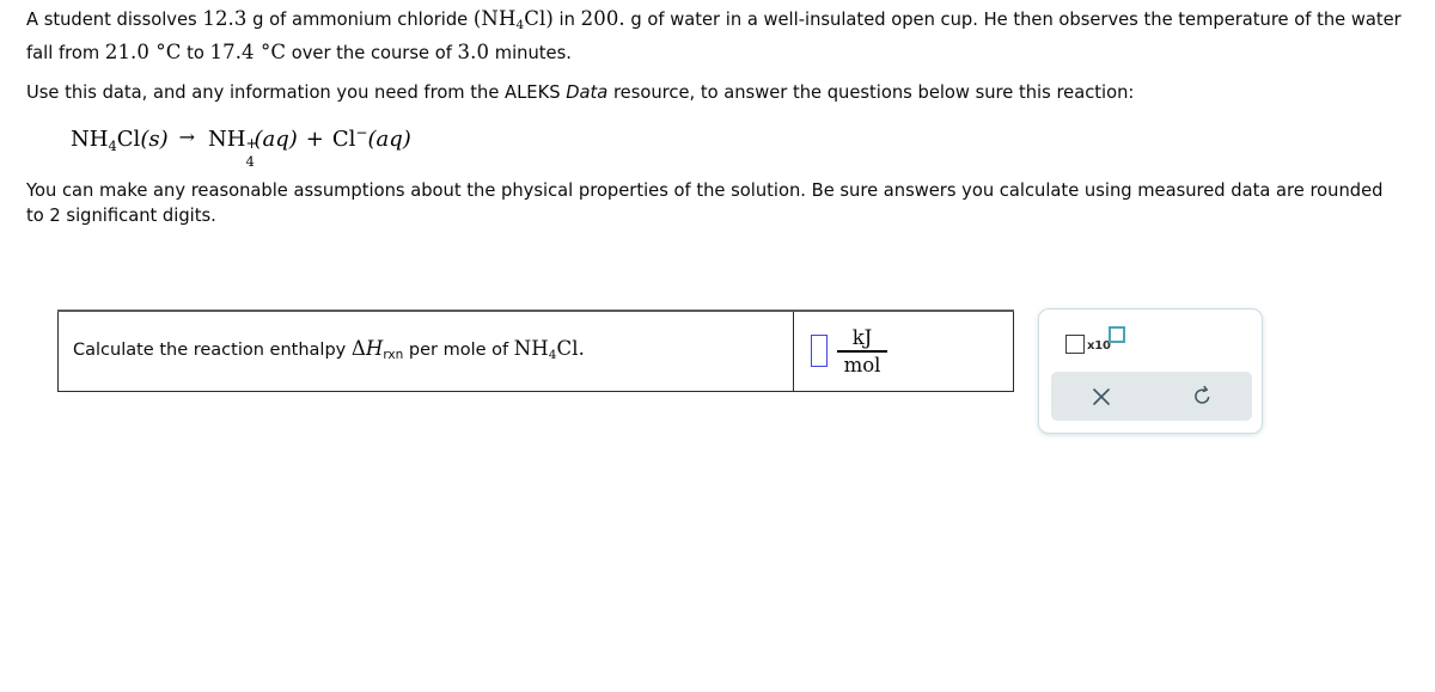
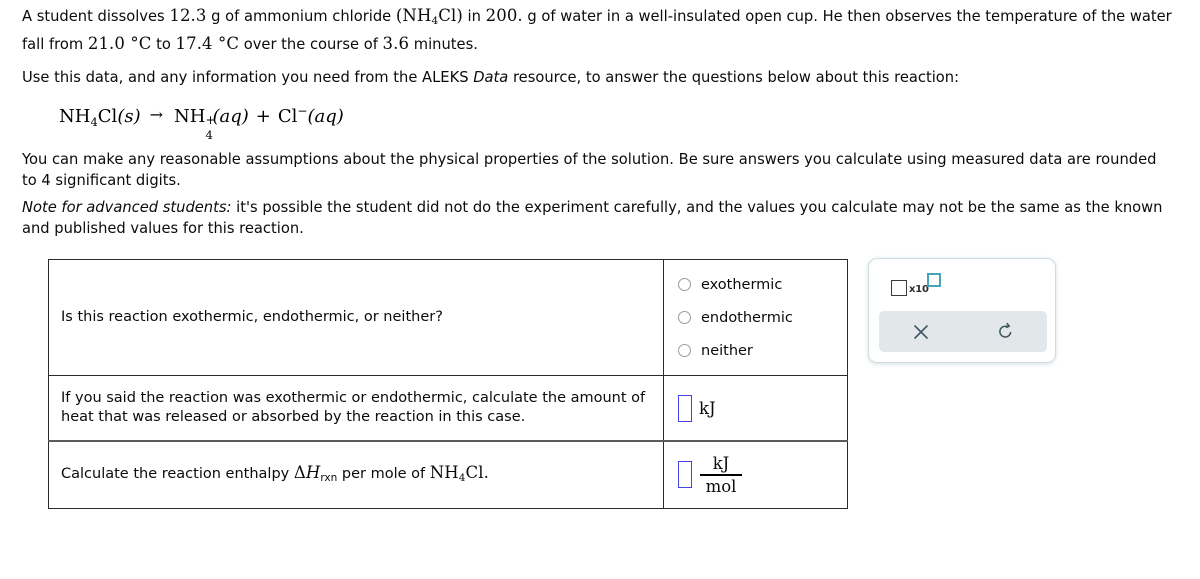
- A student dissolves 12.3 g of ammonium chloride (NH4Cl) in 200. g of water in a well-insulated open cup. He then observes the temperature of the water fall from 21.0 °C to 17.4 °C over the course of 3.0 minutes.
+ A student dissolves 12.3 g of ammonium chloride (NH4Cl) in 200. g of water in a well-insulated open cup. He then observes the temperature of the water fall from 21.0 °C to 17.4 °C over the course of 3.6 minutes.
- Use this data, and any information you need from the ALEKS Data resource, to answer the questions below sure this reaction:
+ Use this data, and any information you need from the ALEKS Data resource, to answer the questions below about this reaction:
  NH4Cl(s) → NH
  +
  4
  (aq) + Cl−(aq)
- You can make any reasonable assumptions about the physical properties of the solution. Be sure answers you calculate using measured data are rounded to 2 significant digits.
+ You can make any reasonable assumptions about the physical properties of the solution. Be sure answers you calculate using measured data are rounded to 4 significant digits.
+ Note for advanced students: it's possible the student did not do the experiment carefully, and the values you calculate may not be the same as the known and published values for this reaction.
+ Is this reaction exothermic, endothermic, or neither?	exothermic endothermic neither
+ If you said the reaction was exothermic or endothermic, calculate the amount of heat that was released or absorbed by the reaction in this case.	kJ
  Calculate the reaction enthalpy ΔHrxn per mole of NH4Cl.	kJ mol
  x10
